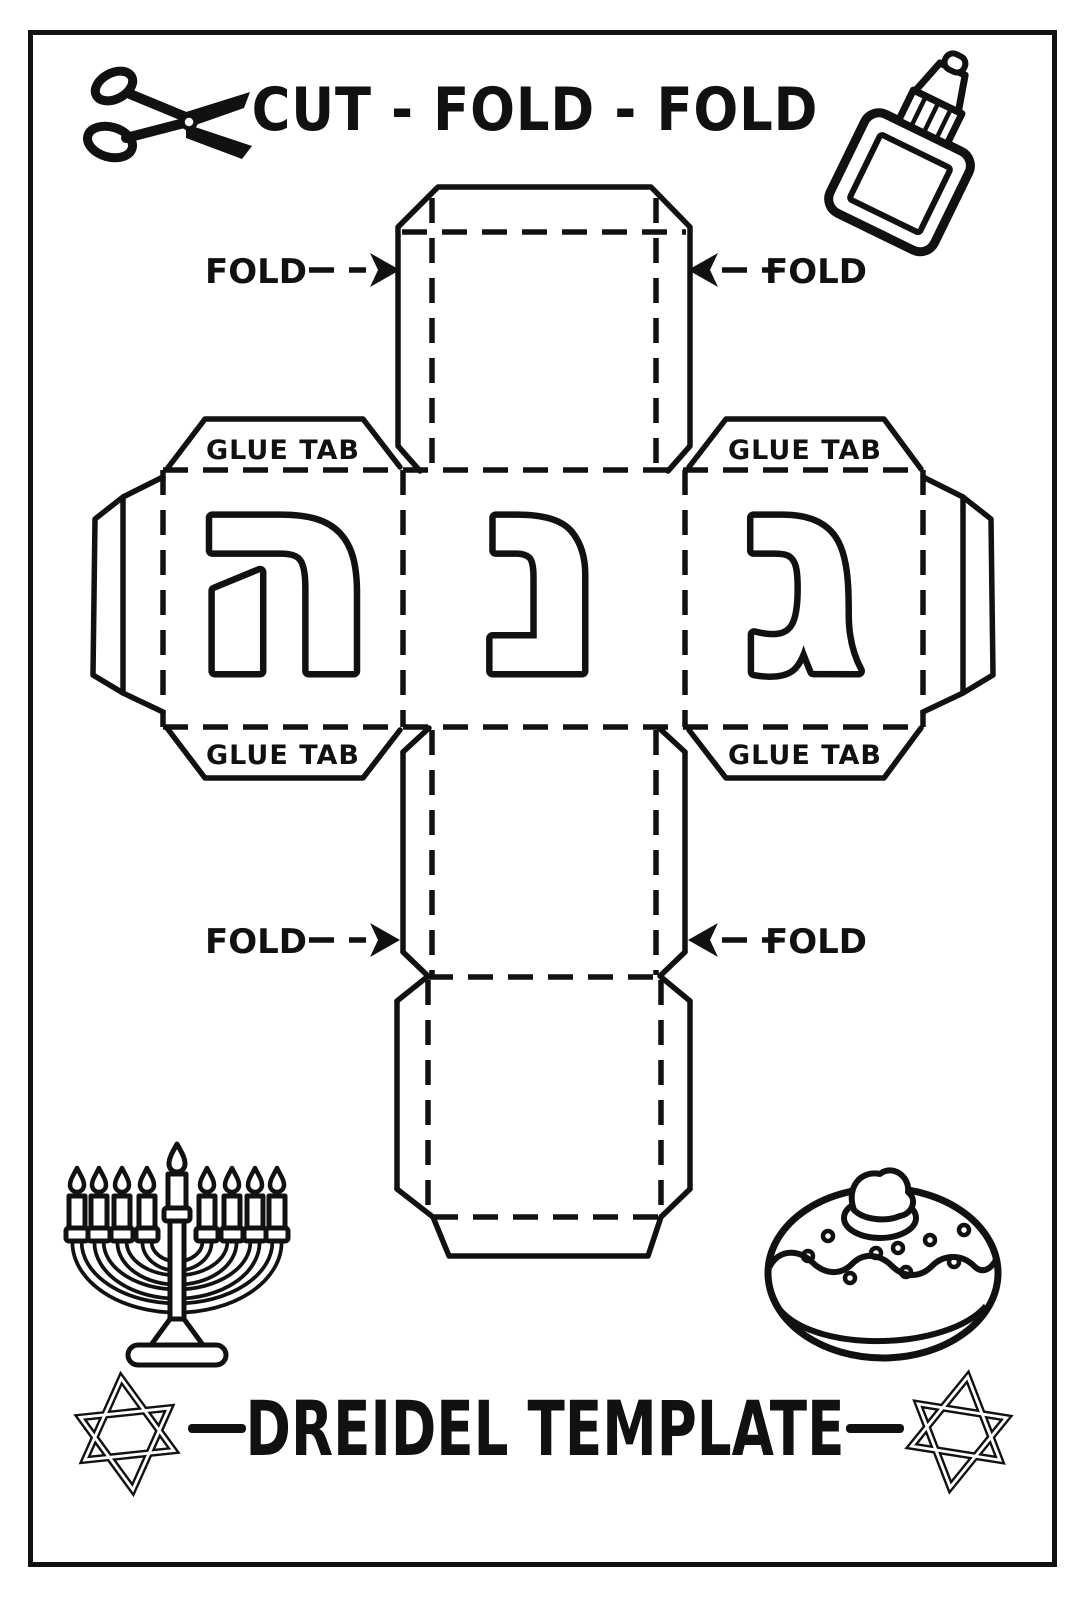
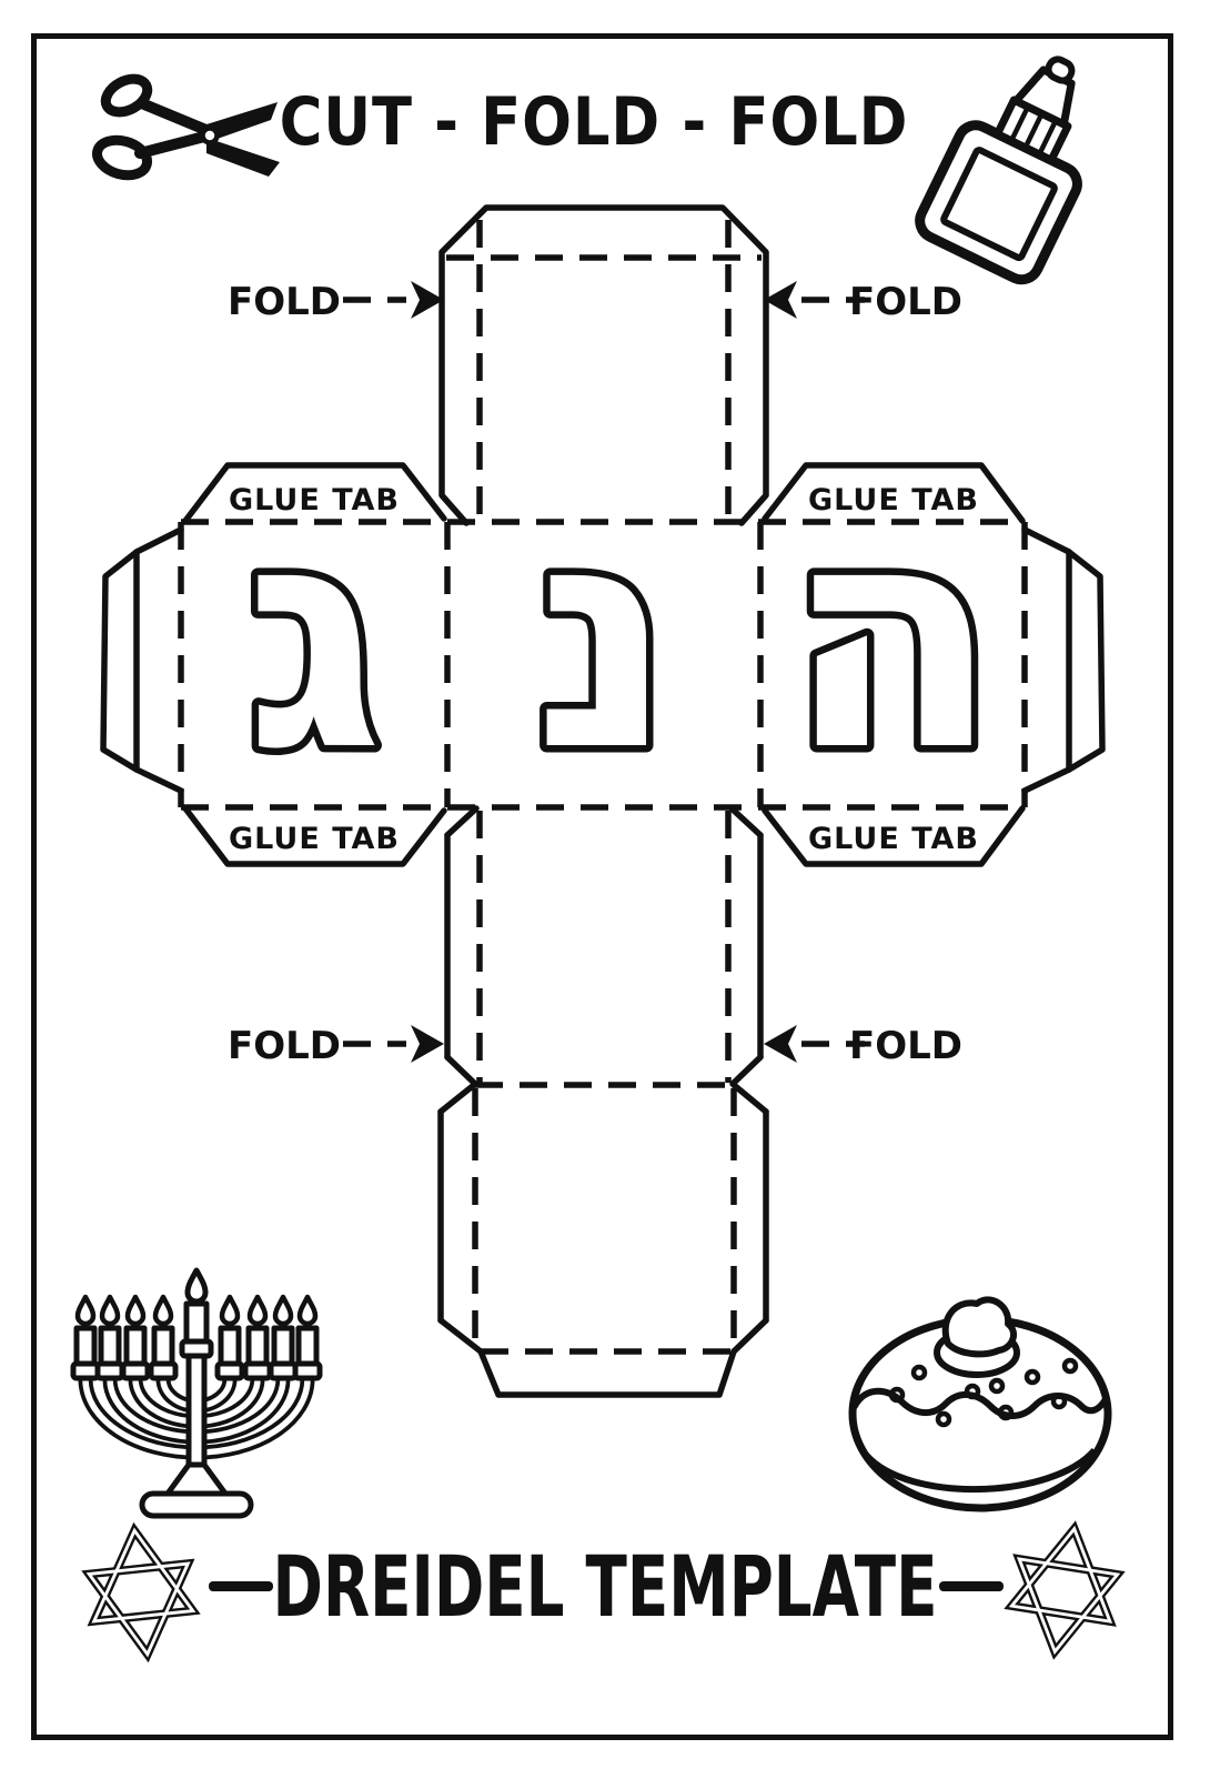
  CUT - FOLD - FOLD
  FOLD
  FOLD
  FOLD
  FOLD
  GLUE TAB
  GLUE TAB
  GLUE TAB
  GLUE TAB
- ה
+ ג
  נ
- ג
+ ה
  DREIDEL TEMPLATE
